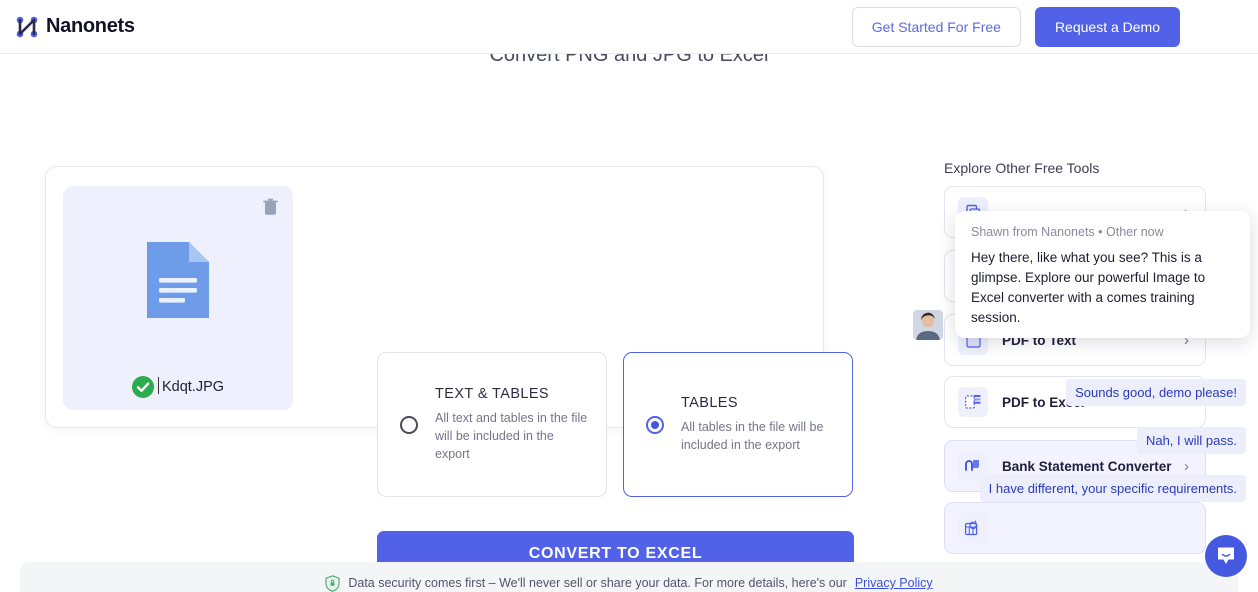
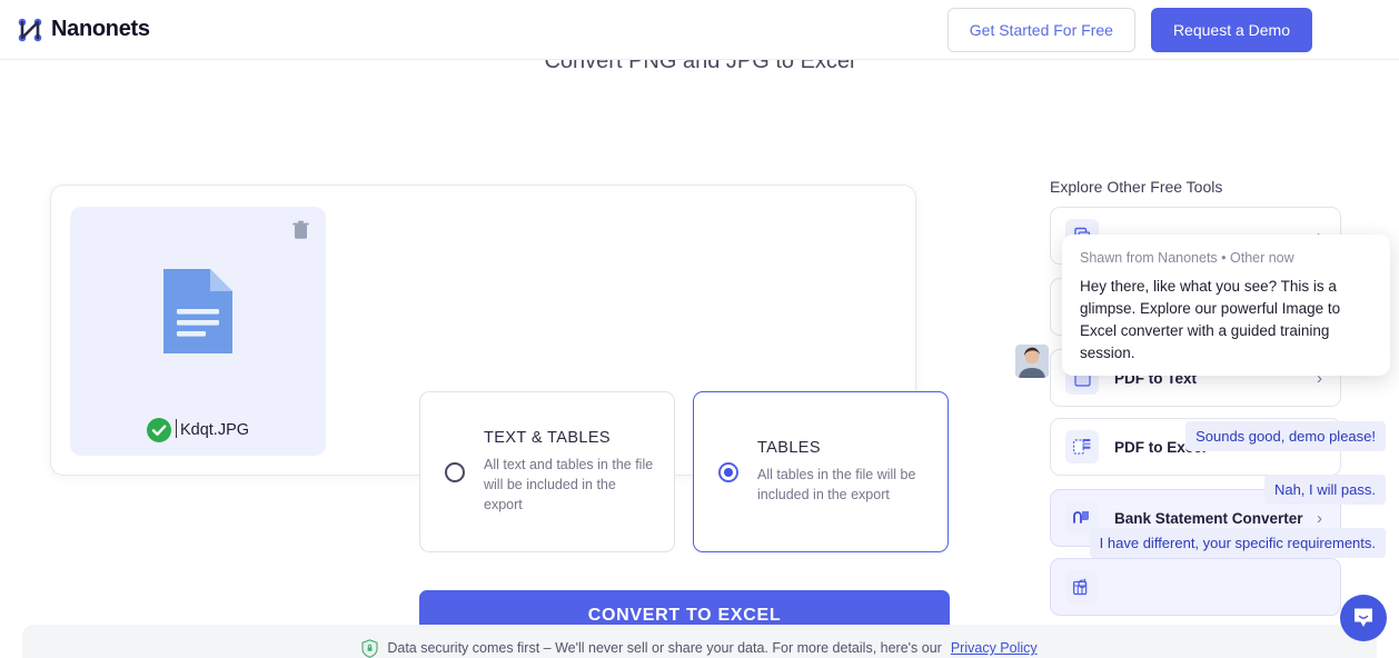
  Nanonets
  Get Started For Free
  Request a Demo
  Convert PNG and JPG to Excel
  Kdqt.JPG
  TEXT & TABLES
  All text and tables in the file will be included in the export
  TABLES
  All tables in the file will be included in the export
  CONVERT TO EXCEL
  Explore Other Free Tools
  PDF to Text
  ›
  PDF to Ex
  Bank Statement Converter
  ›
  Data security comes first – We'll never sell or share your data. For more details, here's our
  Privacy Policy
  Shawn from Nanonets • Other now
- Hey there, like what you see? This is a glimpse. Explore our powerful Image to Excel converter with a comes training session.
+ Hey there, like what you see? This is a glimpse. Explore our powerful Image to Excel converter with a guided training session.
  Sounds good, demo please!
  Nah, I will pass.
  I have different, your specific requirements.
